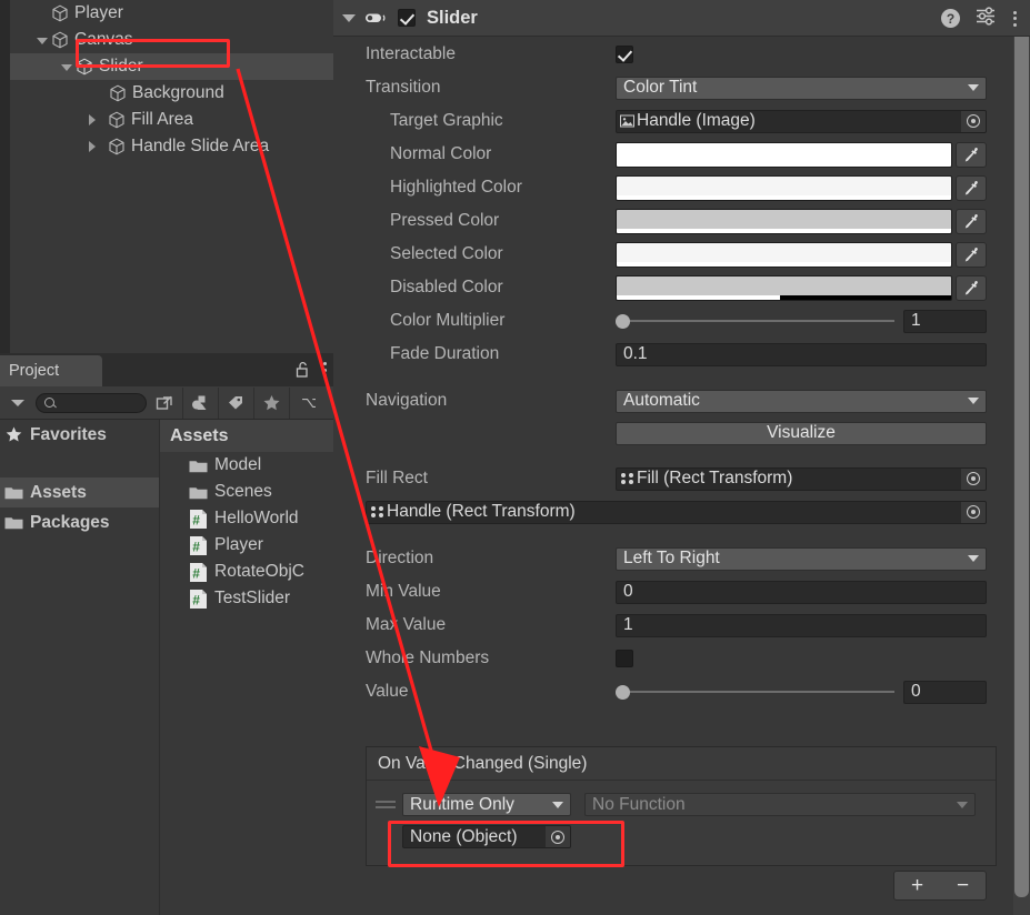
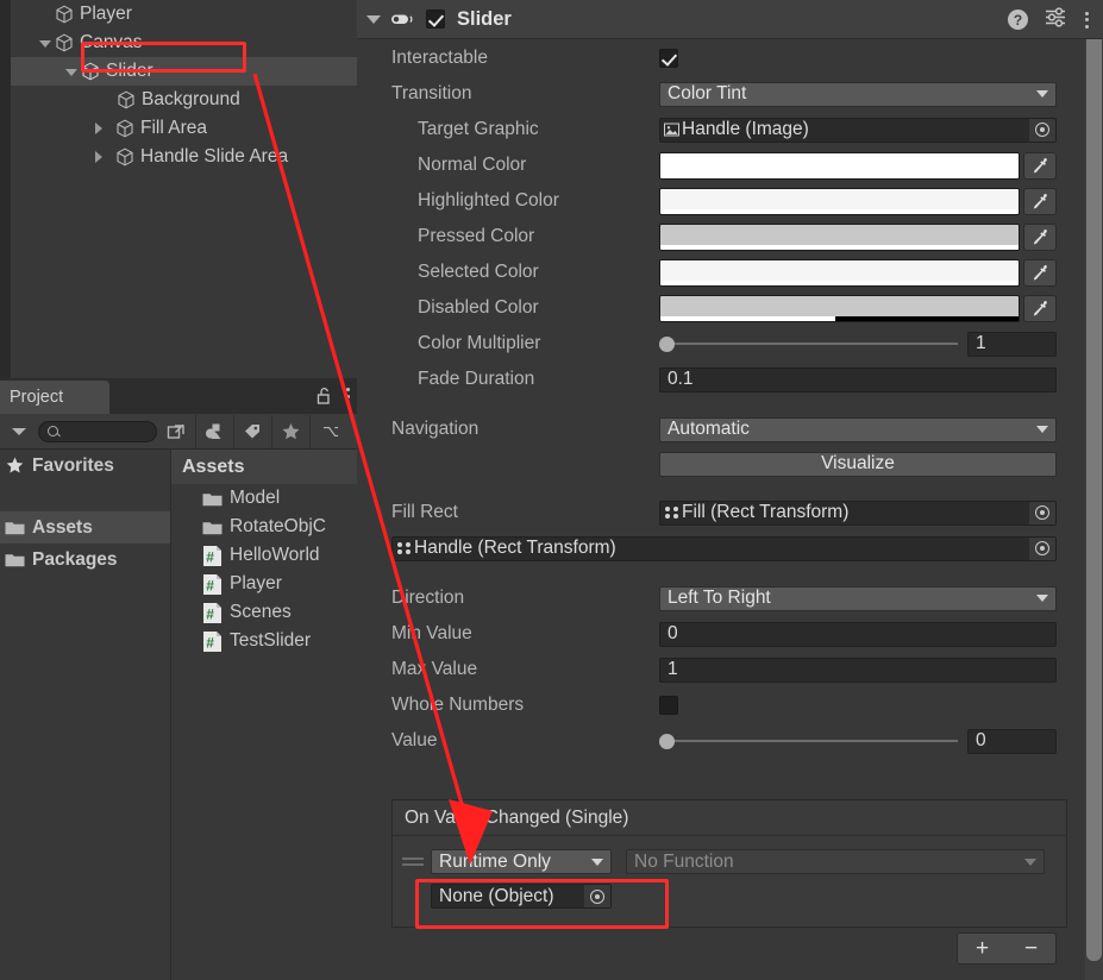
  Player
  Canvas
  Slider
  Background
  Fill Area
  Handle Slide Area
  Project
  ⌥
  Favorites
  Assets
  Packages
  Assets
  Model
- Scenes
+ RotateObjC
  #
  HelloWorld
  #
  Player
  #
- RotateObjC
+ Scenes
  #
  TestSlider
  Slider
  ?
  Interactable
  Transition
  Color Tint
  Target Graphic
  Handle (Image)
  Normal Color
  Highlighted Color
  Pressed Color
  Selected Color
  Disabled Color
  Color Multiplier
  1
  Fade Duration
  0.1
  Navigation
  Automatic
  Visualize
  Fill Rect
  Fill (Rect Transform)
  Handle (Rect Transform)
  Direction
  Left To Right
  Min Value
  0
  Ma Value
  1
  Whole Numbers
  Value
  0
  On Va Changed (Single)
  Runtime Only
  No Function
  None (Object)
  +
  −
